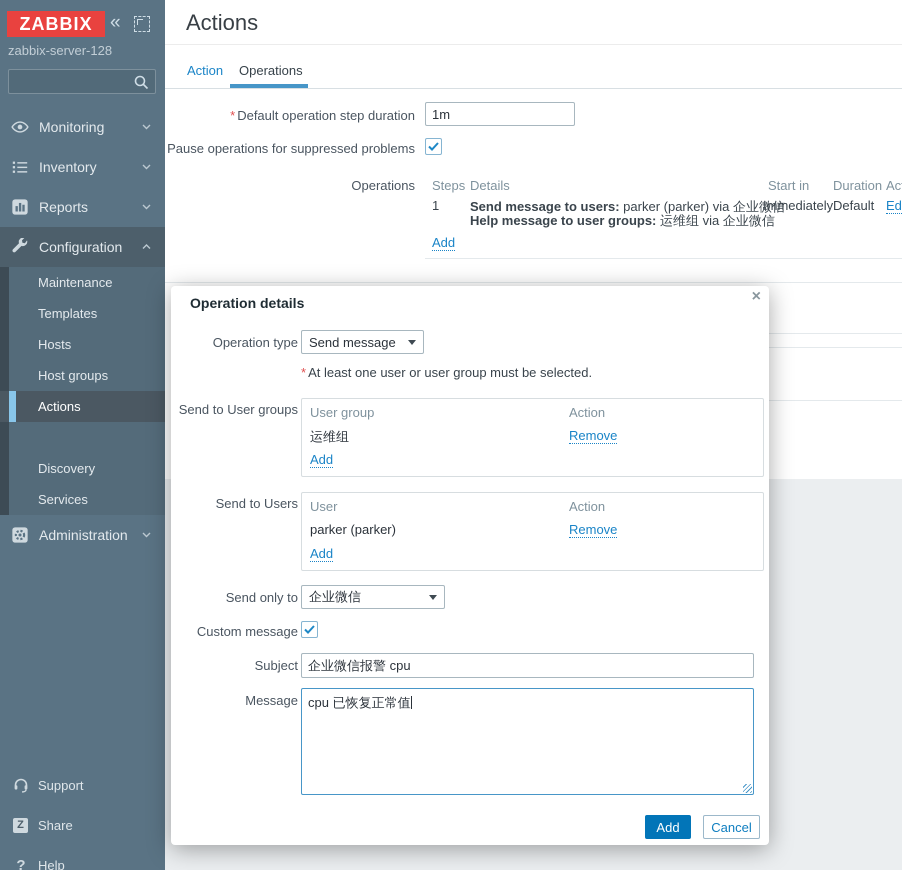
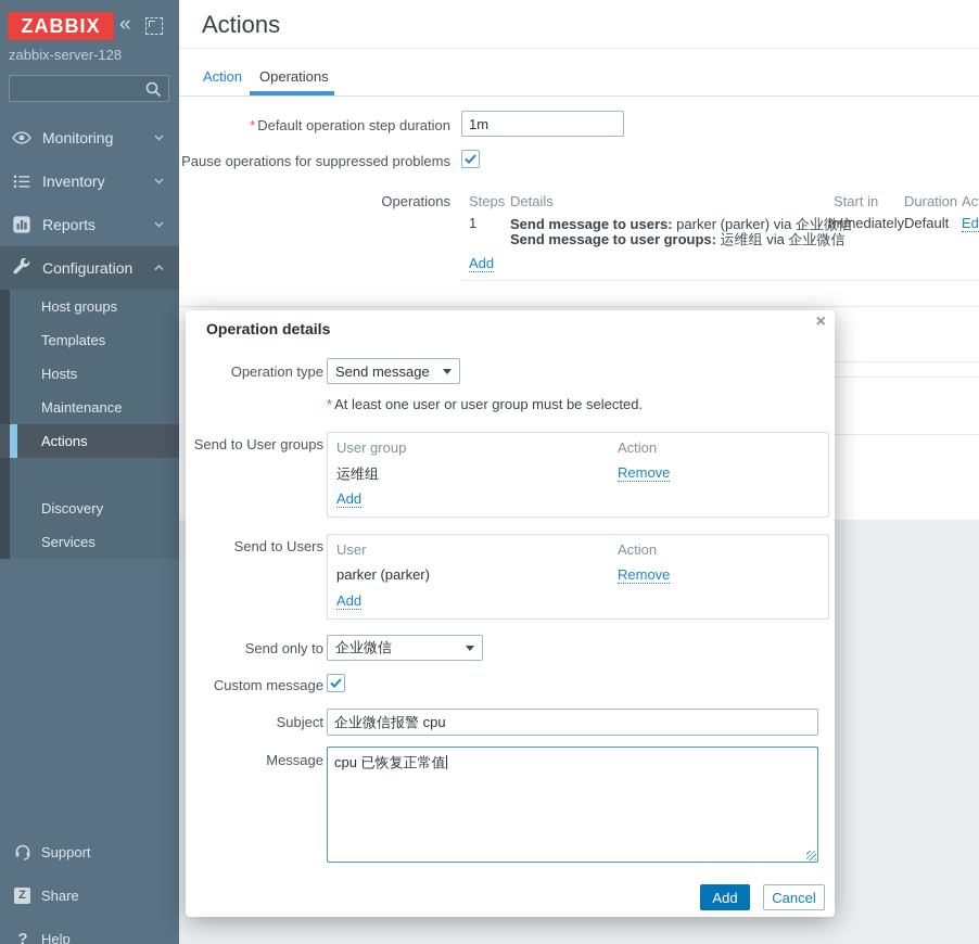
  ZABBIX
  «
  zabbix-server-128
  Monitoring
  Inventory
  Reports
  Configuration
- Maintenance
+ Host groups
  Templates
  Hosts
- Host groups
+ Maintenance
  Actions
  Discovery
  Services
- Administration
  Support
  Z
  Share
  ?
  Help
  Actions
  Action
  Operations
  * Default operation step duration
  1m
  Pause operations for suppressed problems
  Operations
  Steps
  Details
  Start in
  Duration
  1
  Send message to users: parker (parker) via 企业微信
- Help message to user groups: 运维组 via 企业微信
+ Send message to user groups: 运维组 via 企业微信
  Immediately
  Default
  Add
  Operation details
  ×
  Operation type
  Send message
  * At least one user or user group must be selected.
  Send to User groups
  User group
  Action
  运维组
  Remove
  Add
  Send to Users
  User
  Action
  parker (parker)
  Remove
  Add
  Send only to
  企业微信
  Custom message
  Subject
  企业微信报警 cpu
  Message
  cpu 已恢复正常值
  Add
  Cancel
